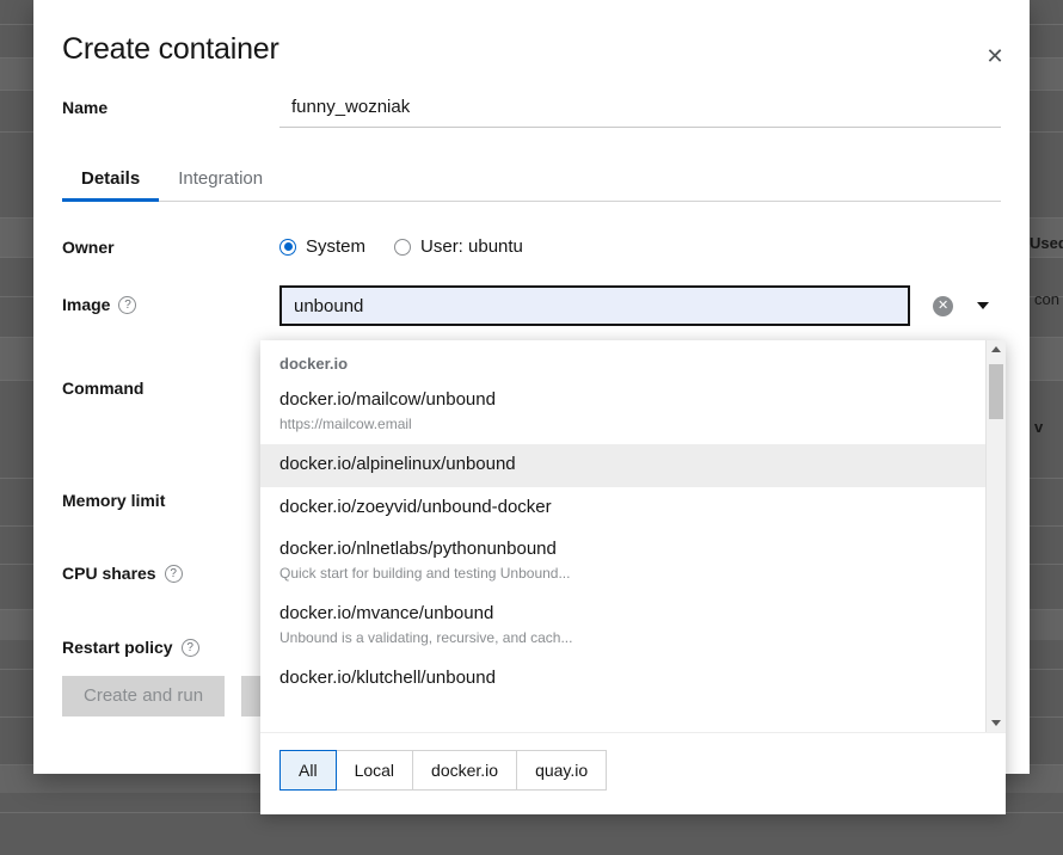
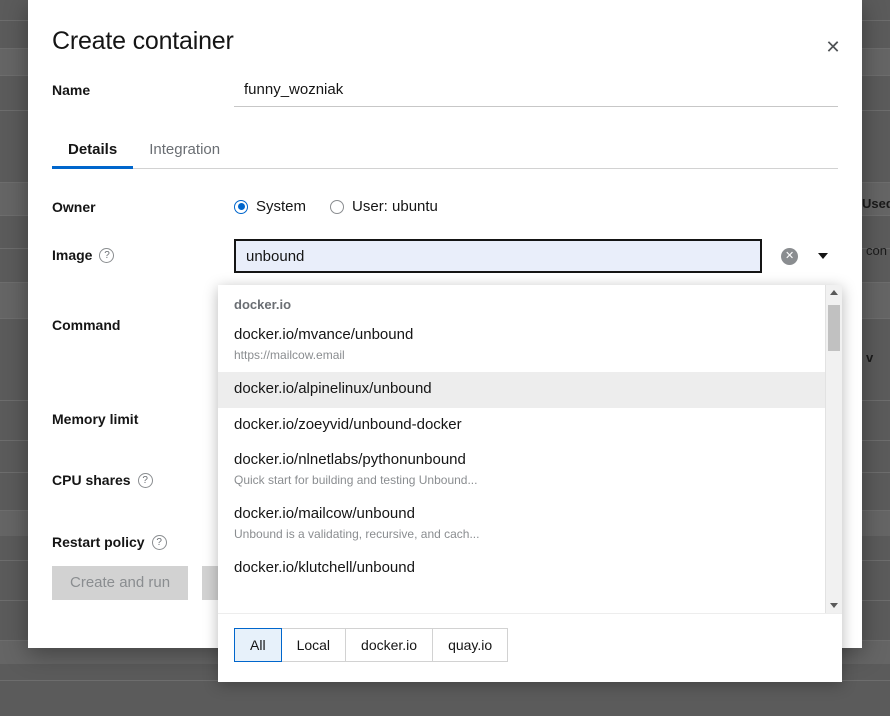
  Use
  con
  v
  Create container
  ✕
  Name
  funny_wozniak
  Details
  Integration
  Owner
  System
  User: ubuntu
  Image
  ?
  unbound
  ✕
  Command
  Memory limit
  CPU shares
  ?
  Restart policy
  ?
  Create and run
  docker.io
- docker.io/mailcow/unbound
+ docker.io/mvance/unbound
  https://mailcow.email
  docker.io/alpinelinux/unbound
  docker.io/zoeyvid/unbound-docker
  docker.io/nlnetlabs/pythonunbound
  Quick start for building and testing Unbound...
- docker.io/mvance/unbound
+ docker.io/mailcow/unbound
  Unbound is a validating, recursive, and cach...
  docker.io/klutchell/unbound
  All
  Local
  docker.io
  quay.io
